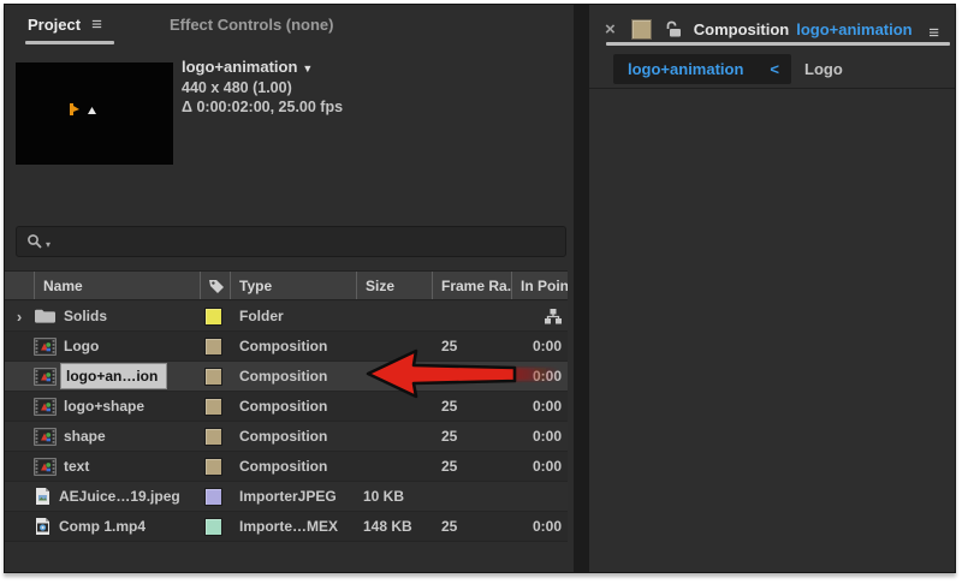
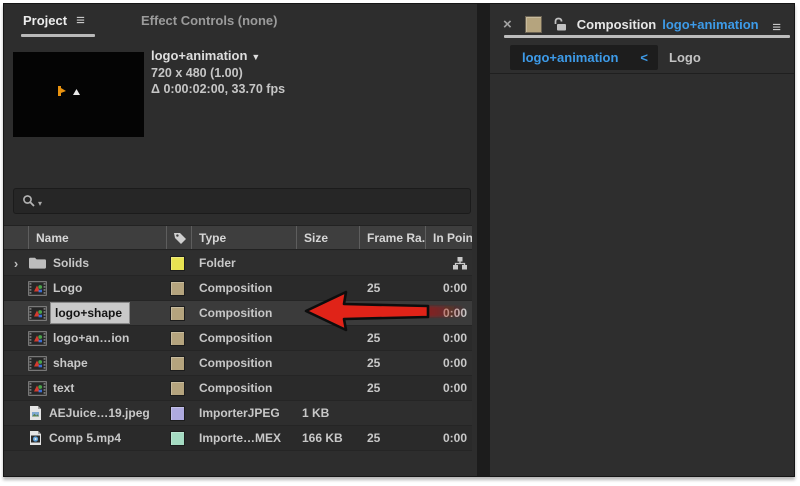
  Project
  ≡
  Effect Controls (none)
  logo+animation ▼
- 440 x 480 (1.00)
+ 720 x 480 (1.00)
- Δ 0:00:02:00, 25.00 fps
+ Δ 0:00:02:00, 33.70 fps
  ▾
  Name
  Type
  Size
  Frame Ra.
  In Poin
  ›
  Solids
  Folder
  Logo
  Composition
  25
  0:00
- logo+an…ion
+ logo+shape
  Composition
- logo+shape
+ logo+an…ion
  Composition
  25
  0:00
  shape
  Composition
  25
  0:00
  text
  Composition
  25
  0:00
  AEJuice…19.jpeg
  ImporterJPEG
- 10 KB
+ 1 KB
- Comp 1.mp4
+ Comp 5.mp4
  Importe…MEX
- 148 KB
+ 166 KB
  25
  0:00
  ×
  Composition
  logo+animation
  ≡
  logo+animation
  <
  Logo
